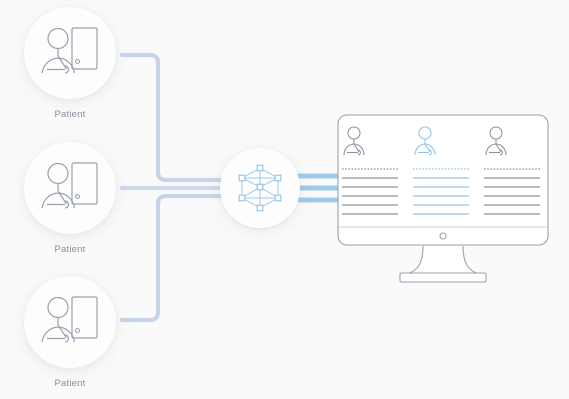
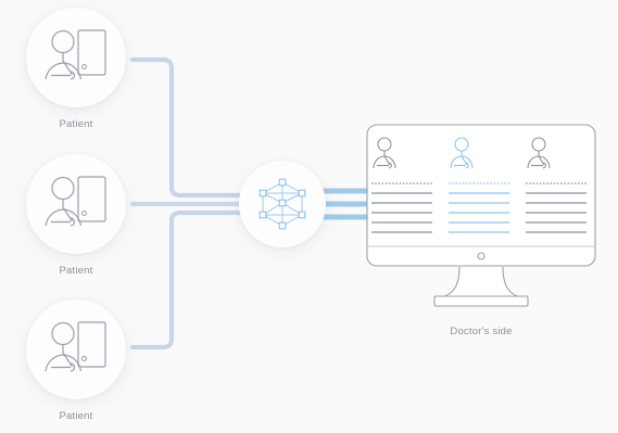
  Patient
  Patient
  Patient
+ Doctor's side
